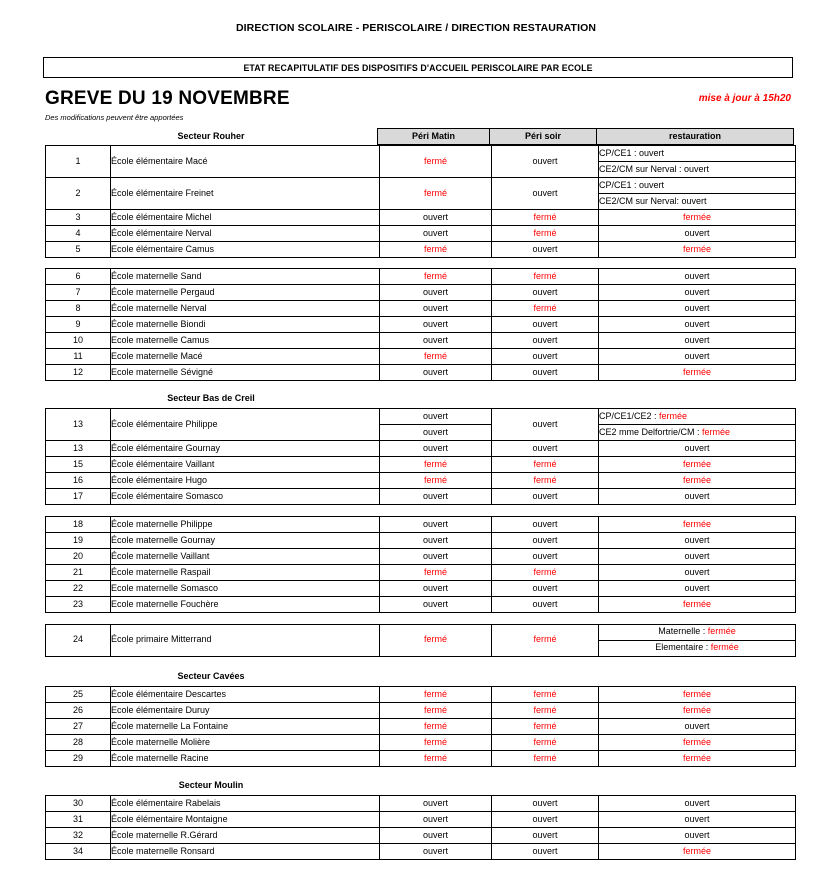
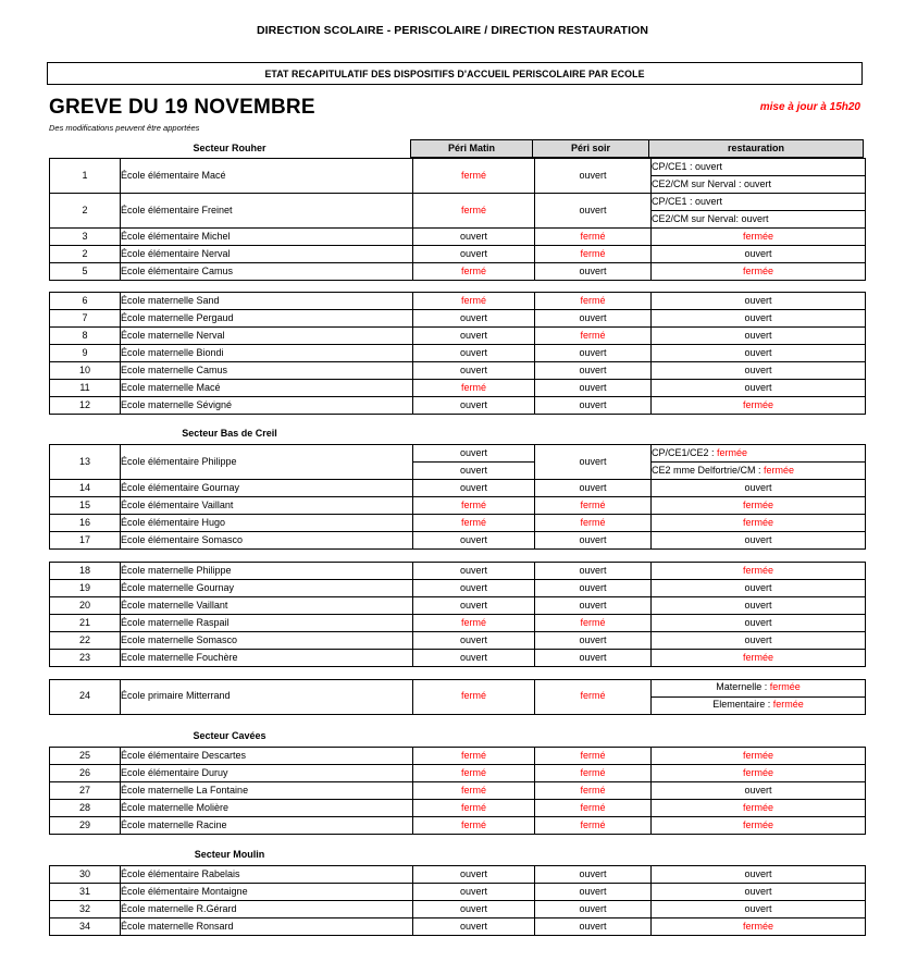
  DIRECTION SCOLAIRE - PERISCOLAIRE / DIRECTION RESTAURATION
  ETAT RECAPITULATIF DES DISPOSITIFS D'ACCUEIL PERISCOLAIRE PAR ECOLE
  GREVE DU 19 NOVEMBRE
  mise à jour à 15h20
  Des modifications peuvent être apportées
  Secteur Rouher	Péri Matin	Péri soir	restauration
  1	École élémentaire Macé	fermé	ouvert	CP/CE1 : ouvert
  CE2/CM sur Nerval : ouvert
  2	École élémentaire Freinet	fermé	ouvert	CP/CE1 : ouvert
  CE2/CM sur Nerval: ouvert
  3	École élémentaire Michel	ouvert	fermé	fermée
- 4	École élémentaire Nerval	ouvert	fermé	ouvert
+ 2	École élémentaire Nerval	ouvert	fermé	ouvert
  5	Ecole élémentaire Camus	fermé	ouvert	fermée
  6	École maternelle Sand	fermé	fermé	ouvert
  7	École maternelle Pergaud	ouvert	ouvert	ouvert
  8	École maternelle Nerval	ouvert	fermé	ouvert
  9	École maternelle Biondi	ouvert	ouvert	ouvert
  10	Ecole maternelle Camus	ouvert	ouvert	ouvert
  11	Ecole maternelle Macé	fermé	ouvert	ouvert
  12	Ecole maternelle Sévigné	ouvert	ouvert	fermée
  Secteur Bas de Creil
  13	École élémentaire Philippe	ouvert	ouvert	CP/CE1/CE2 : fermée
  ouvert	CE2 mme Delfortrie/CM : fermée
- 13	École élémentaire Gournay	ouvert	ouvert	ouvert
+ 14	École élémentaire Gournay	ouvert	ouvert	ouvert
  15	École élémentaire Vaillant	fermé	fermé	fermée
  16	École élémentaire Hugo	fermé	fermé	fermée
  17	Ecole élémentaire Somasco	ouvert	ouvert	ouvert
  18	École maternelle Philippe	ouvert	ouvert	fermée
  19	École maternelle Gournay	ouvert	ouvert	ouvert
  20	École maternelle Vaillant	ouvert	ouvert	ouvert
  21	École maternelle Raspail	fermé	fermé	ouvert
  22	Ecole maternelle Somasco	ouvert	ouvert	ouvert
  23	Ecole maternelle Fouchère	ouvert	ouvert	fermée
  24	École primaire Mitterrand	fermé	fermé	Maternelle : fermée
  Elementaire : fermée
  Secteur Cavées
  25	École élémentaire Descartes	fermé	fermé	fermée
  26	Ecole élémentaire Duruy	fermé	fermé	fermée
  27	École maternelle La Fontaine	fermé	fermé	ouvert
  28	École maternelle Molière	fermé	fermé	fermée
  29	École maternelle Racine	fermé	fermé	fermée
  Secteur Moulin
  30	École élémentaire Rabelais	ouvert	ouvert	ouvert
  31	École élémentaire Montaigne	ouvert	ouvert	ouvert
  32	École maternelle R.Gérard	ouvert	ouvert	ouvert
  34	École maternelle Ronsard	ouvert	ouvert	fermée
